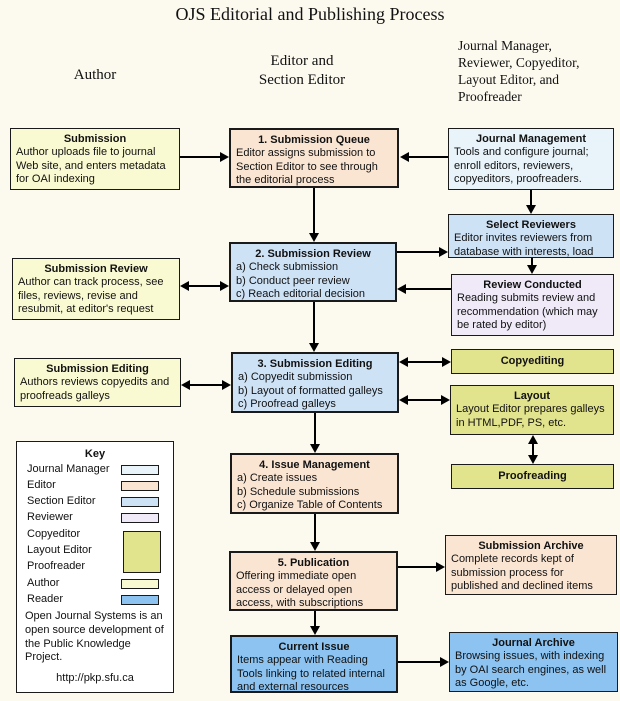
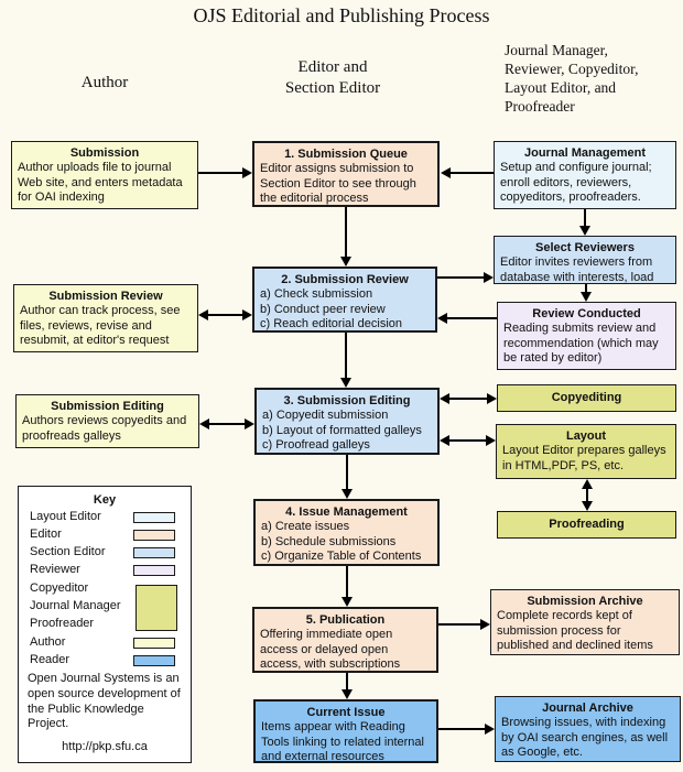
  OJS Editorial and Publishing Process
  Author
  Editor and
  Section Editor
  Journal Manager,
  Reviewer, Copyeditor,
  Layout Editor, and
  Proofreader
  Submission
  Author uploads file to journal Web site, and enters metadata for OAI indexing
  1. Submission Queue
  Editor assigns submission to Section Editor to see through the editorial process
  Journal Management
- Tools and configure journal; enroll editors, reviewers, copyeditors, proofreaders.
+ Setup and configure journal; enroll editors, reviewers, copyeditors, proofreaders.
  Select Reviewers
  Editor invites reviewers from database with interests, load
  Submission Review
  Author can track process, see files, reviews, revise and resubmit, at editor's request
  2. Submission Review
  a) Check submission
  b) Conduct peer review
  c) Reach editorial decision
  Review Conducted
  Reading submits review and recommendation (which may be rated by editor)
  Submission Editing
  Authors reviews copyedits and proofreads galleys
  3. Submission Editing
  a) Copyedit submission
  b) Layout of formatted galleys
  c) Proofread galleys
  Copyediting
  Layout
  Layout Editor prepares galleys in HTML,PDF, PS, etc.
  Proofreading
  4. Issue Management
  a) Create issues
  b) Schedule submissions
  c) Organize Table of Contents
  5. Publication
  Offering immediate open access or delayed open access, with subscriptions
  Submission Archive
  Complete records kept of submission process for published and declined items
  Current Issue
  Items appear with Reading Tools linking to related internal and external resources
  Journal Archive
  Browsing issues, with indexing by OAI search engines, as well as Google, etc.
  Key
- Journal Manager
+ Layout Editor
  Editor
  Section Editor
  Reviewer
  Copyeditor
- Layout Editor
+ Journal Manager
  Proofreader
  Author
  Reader
  Open Journal Systems is an open source development of the Public Knowledge Project.
  http://pkp.sfu.ca
